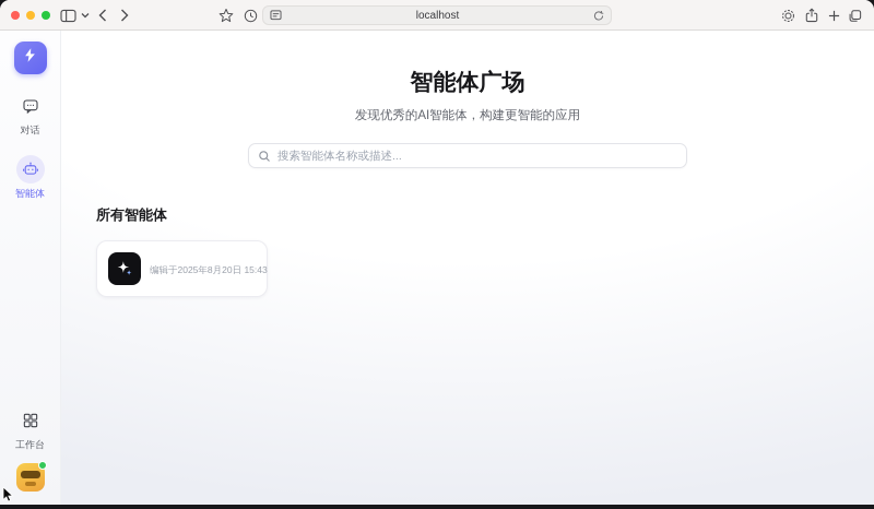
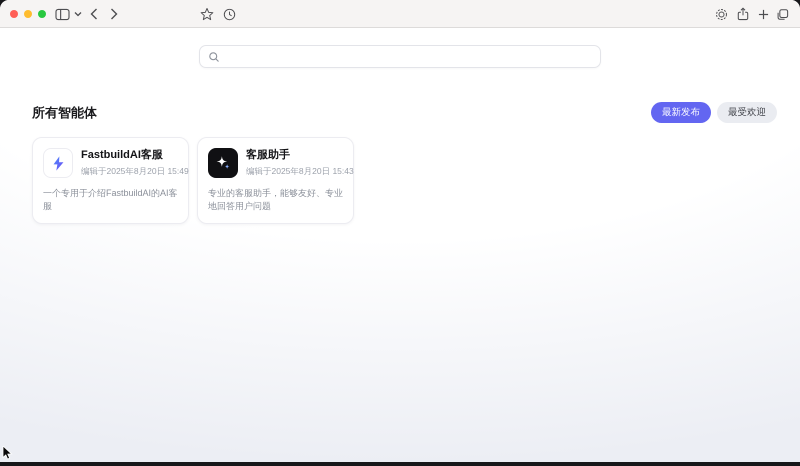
- localhost
- 对话
- 智能体
- 工作台
- 智能体广场
- 发现优秀的AI智能体，构建更智能的应用
- 搜索智能体名称或描述...
  所有智能体
+ 最新发布
+ 最受欢迎
+ FastbuildAI客服
+ 编辑于2025年8月20日 15:49
+ 一个专用于介绍FastbuildAI的AI客服
+ 客服助手
  编辑于2025年8月20日 15:43
+ 专业的客服助手，能够友好、专业地回答用户问题
